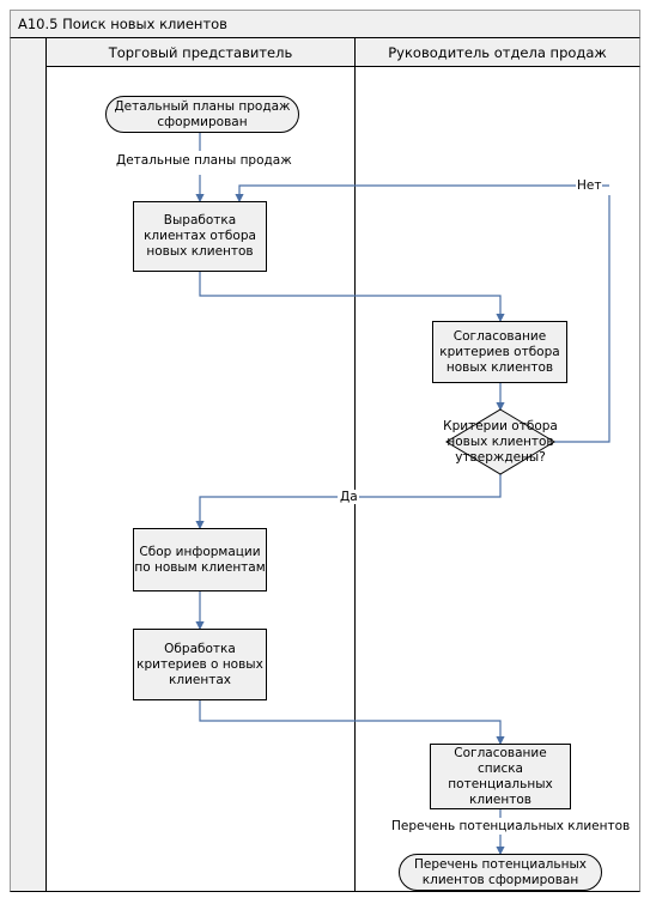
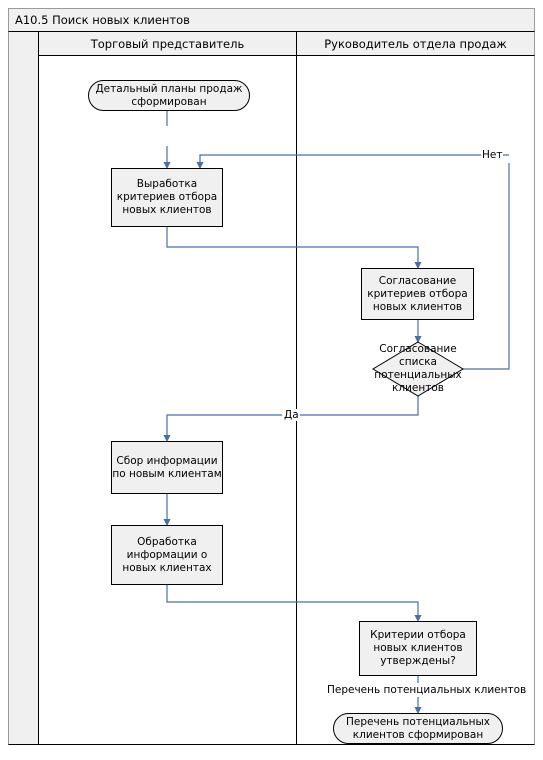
  A10.5 Поиск новых клиентов
  Торговый представитель
  Руководитель отдела продаж
  Детальный планы продаж сформирован
- Детальные планы продаж
- Выработка клиентах отбора новых клиентов
+ Выработка критериев отбора новых клиентов
  Согласование критериев отбора новых клиентов
- Критерии отбора новых клиентов утверждены?
+ Согласование списка потенциальных клиентов
  Нет
  Да
  Сбор информации по новым клиентам
- Обработка критериев о новых клиентах
+ Обработка информации о новых клиентах
- Согласование списка потенциальных клиентов
+ Критерии отбора новых клиентов утверждены?
  Перечень потенциальных клиентов
  Перечень потенциальных клиентов сформирован
